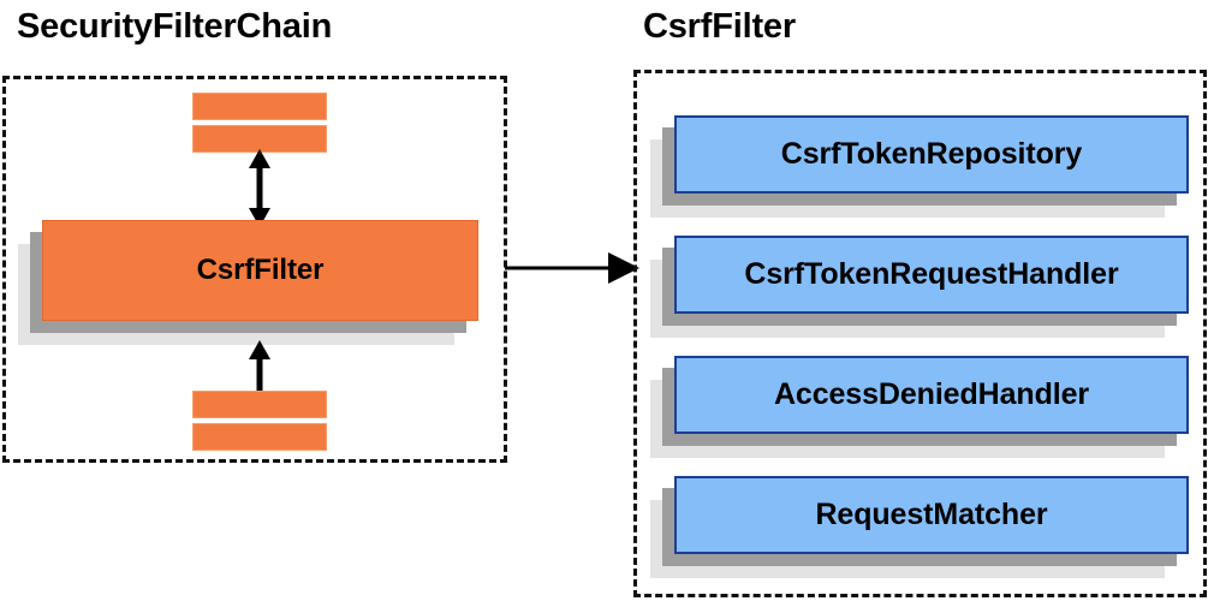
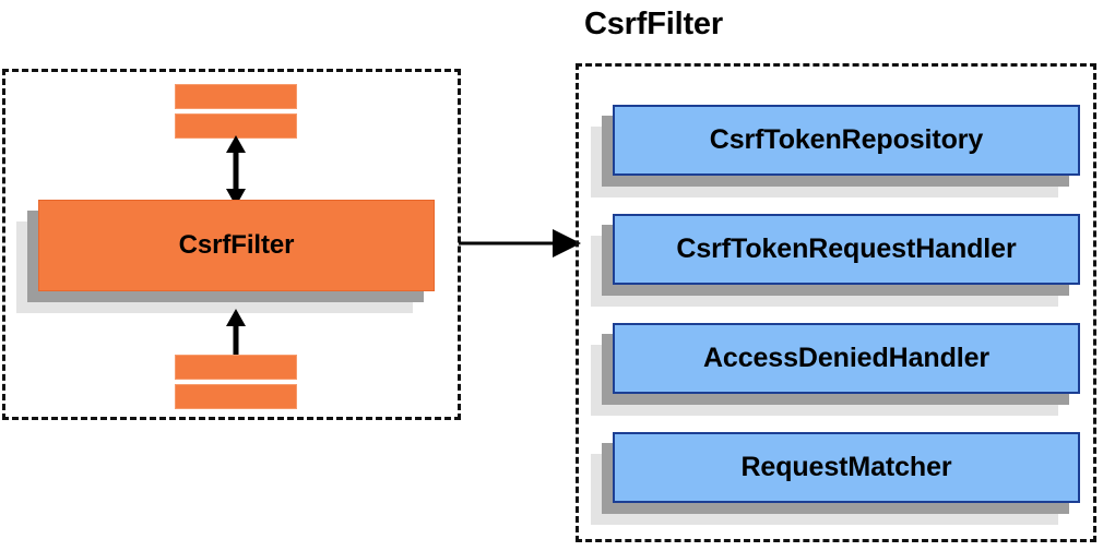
- SecurityFilterChain
  CsrfFilter
  CsrfFilter
  CsrfTokenRepository
  CsrfTokenRequestHandler
  AccessDeniedHandler
  RequestMatcher
